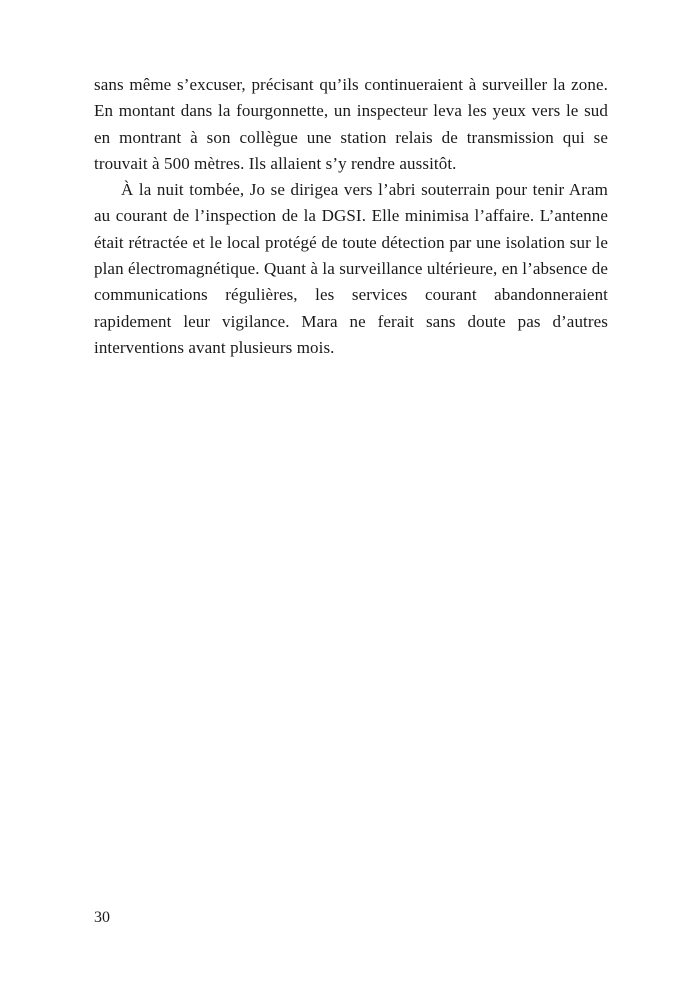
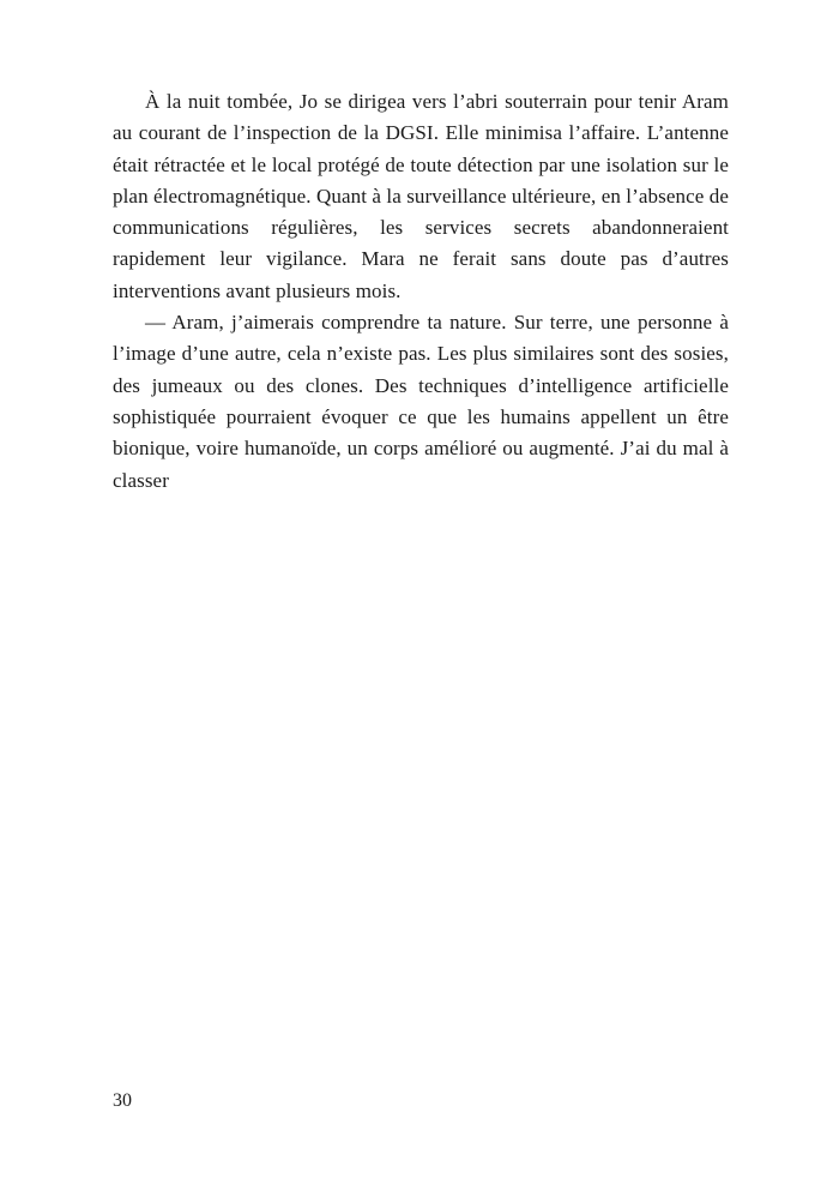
- sans même s’excuser, précisant qu’ils continueraient à surveiller la zone. En montant dans la fourgonnette, un inspecteur leva les yeux vers le sud en montrant à son collègue une station relais de transmission qui se trouvait à 500 mètres. Ils allaient s’y rendre aussitôt.
- À la nuit tombée, Jo se dirigea vers l’abri souterrain pour tenir Aram au courant de l’inspection de la DGSI. Elle minimisa l’affaire. L’antenne était rétractée et le local protégé de toute détection par une isolation sur le plan électromagnétique. Quant à la surveillance ultérieure, en l’absence de communications régulières, les services courant abandonneraient rapidement leur vigilance. Mara ne ferait sans doute pas d’autres interventions avant plusieurs mois.
+ À la nuit tombée, Jo se dirigea vers l’abri souterrain pour tenir Aram au courant de l’inspection de la DGSI. Elle minimisa l’affaire. L’antenne était rétractée et le local protégé de toute détection par une isolation sur le plan électromagnétique. Quant à la surveillance ultérieure, en l’absence de communications régulières, les services secrets abandonneraient rapidement leur vigilance. Mara ne ferait sans doute pas d’autres interventions avant plusieurs mois.
+ — Aram, j’aimerais comprendre ta nature. Sur terre, une personne à l’image d’une autre, cela n’existe pas. Les plus similaires sont des sosies, des jumeaux ou des clones. Des techniques d’intelligence artificielle sophistiquée pourraient évoquer ce que les humains appellent un être bionique, voire humanoïde, un corps amélioré ou augmenté. J’ai du mal à classer
  30
